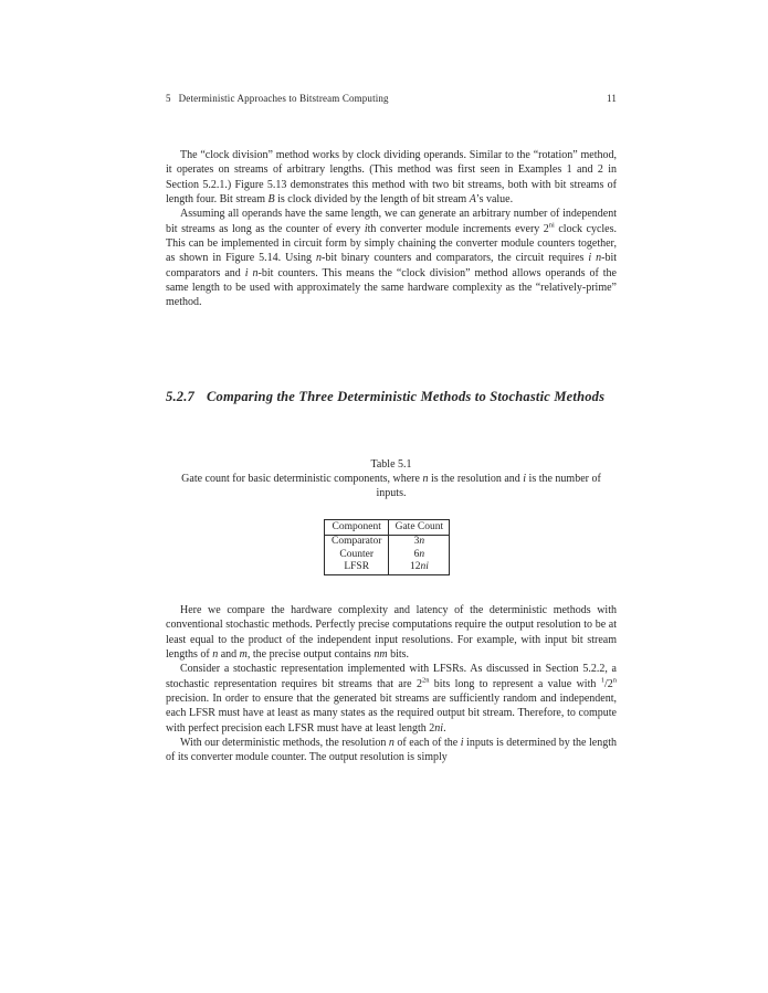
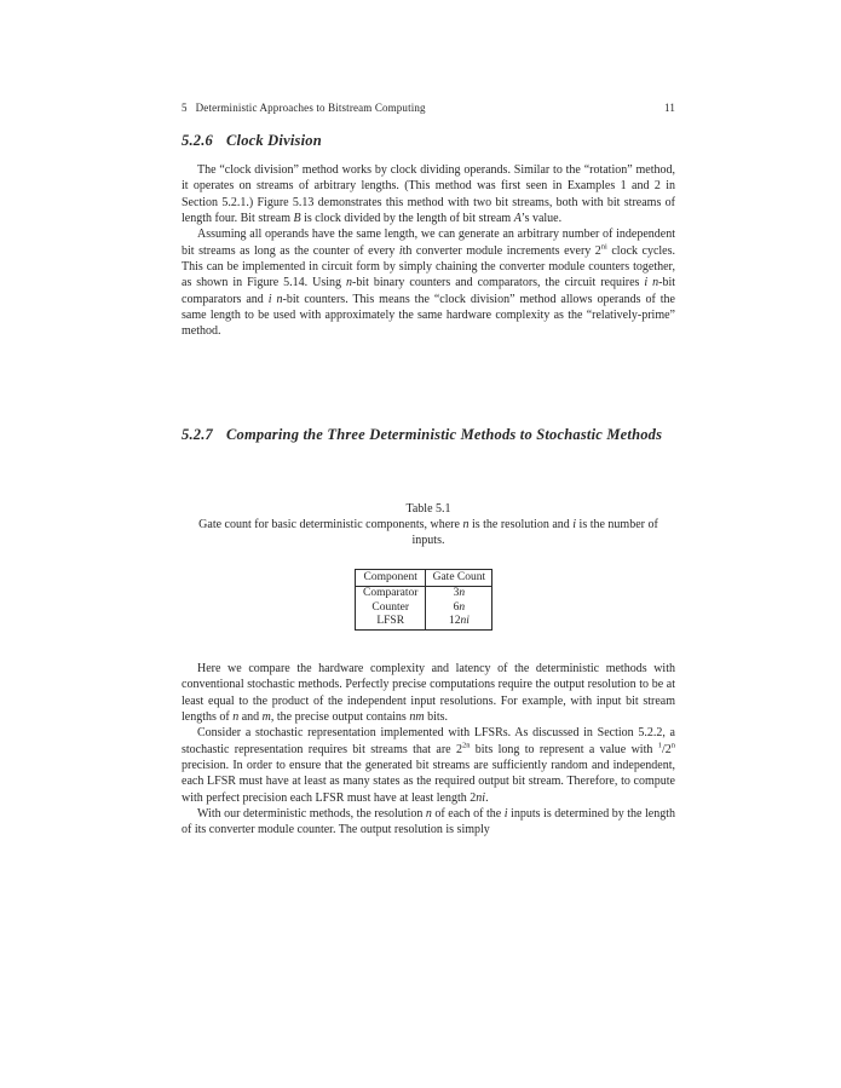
  5 Deterministic Approaches to Bitstream Computing
  11
+ 5.2.6
+ Clock Division
  The “clock division” method works by clock dividing operands. Similar to the “rotation” method, it operates on streams of arbitrary lengths. (This method was first seen in Examples 1 and 2 in Section 5.2.1.) Figure 5.13 demonstrates this method with two bit streams, both with bit streams of length four. Bit stream B is clock divided by the length of bit stream A’s value.
  Assuming all operands have the same length, we can generate an arbitrary number of independent bit streams as long as the counter of every ith converter module increments every 2 clock cycles. This can be implemented in circuit form by simply chaining the converter module counters together, as shown in Figure 5.14. Using n-bit binary counters and comparators, the circuit requires i n-bit comparators and i n-bit counters. This means the “clock division” method allows operands of the same length to be used with approximately the same hardware complexity as the “relatively-prime” method.
  5.2.7
  Comparing the Three Deterministic Methods to Stochastic Methods
  Table 5.1
  Gate count for basic deterministic components, where n is the resolution and i is the number of inputs.
  Component	Gate Count
  Comparator	3n
  Counter	6n
  LFSR	12ni
  Here we compare the hardware complexity and latency of the deterministic methods with conventional stochastic methods. Perfectly precise computations require the output resolution to be at least equal to the product of the independent input resolutions. For example, with input bit stream lengths of n and m, the precise output contains nm bits.
  Consider a stochastic representation implemented with LFSRs. As discussed in Section 5.2.2, a stochastic representation requires bit streams that are 2 bits long to represent a value with /2 precision. In order to ensure that the generated bit streams are sufficiently random and independent, each LFSR must have at least as many states as the required output bit stream. Therefore, to compute with perfect precision each LFSR must have at least length 2ni.
  With our deterministic methods, the resolution n of each of the i inputs is determined by the length of its converter module counter. The output resolution is simply
